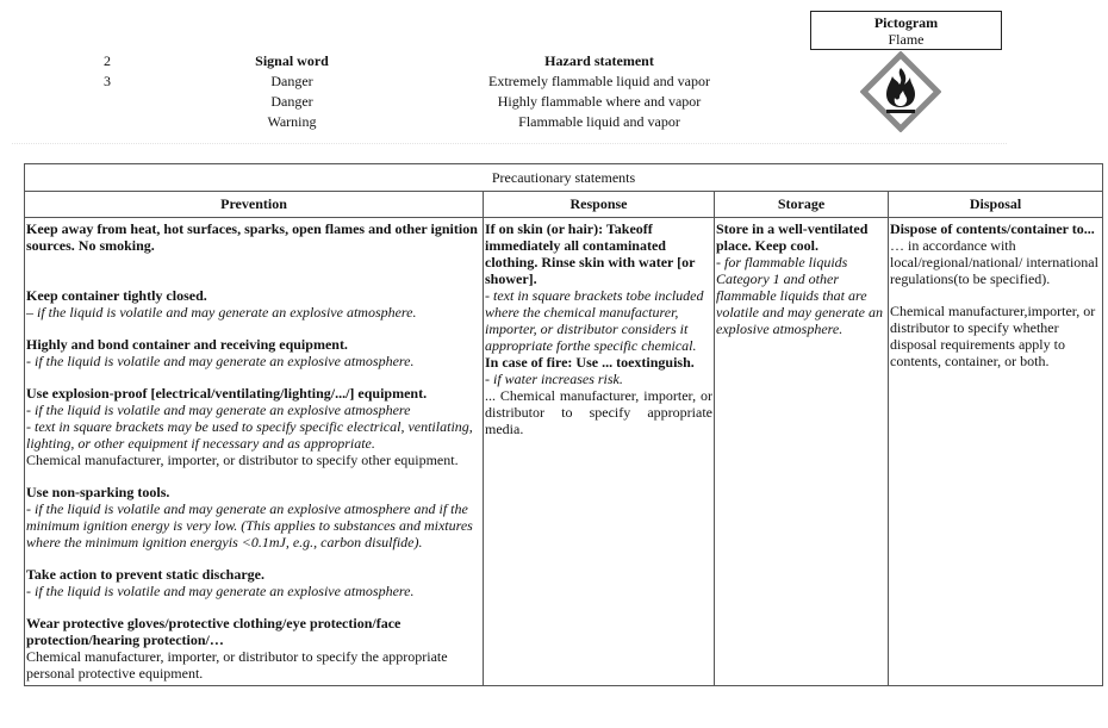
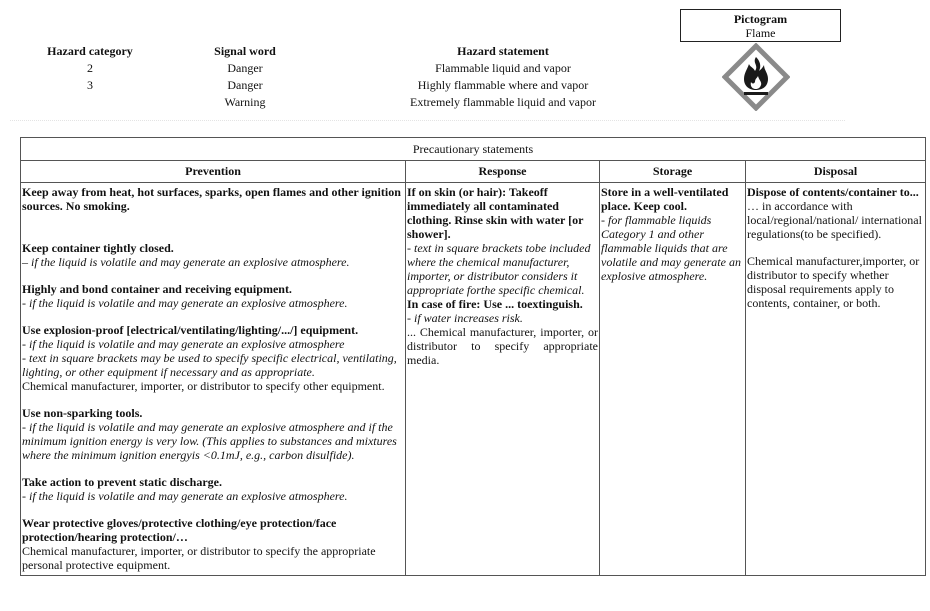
+ Hazard category
  2
  3
  Signal word
  Danger
  Danger
  Warning
  Hazard statement
- Extremely flammable liquid and vapor
+ Flammable liquid and vapor
  Highly flammable where and vapor
- Flammable liquid and vapor
+ Extremely flammable liquid and vapor
  Pictogram
  Flame
  Precautionary statements
  Prevention	Response	Storage	Disposal
  Keep away from heat, hot surfaces, sparks, open flames and other ignition sources. No smoking. Keep container tightly closed. – if the liquid is volatile and may generate an explosive atmosphere. Highly and bond container and receiving equipment. - if the liquid is volatile and may generate an explosive atmosphere. Use explosion-proof [electrical/ventilating/lighting/.../] equipment. - if the liquid is volatile and may generate an explosive atmosphere - text in square brackets may be used to specify specific electrical, ventilating, lighting, or other equipment if necessary and as appropriate. Chemical manufacturer, importer, or distributor to specify other equipment. Use non-sparking tools. - if the liquid is volatile and may generate an explosive atmosphere and if the minimum ignition energy is very low. (This applies to substances and mixtures where the minimum ignition energyis <0.1mJ, e.g., carbon disulfide). Take action to prevent static discharge. - if the liquid is volatile and may generate an explosive atmosphere. Wear protective gloves/protective clothing/eye protection/face protection/hearing protection/… Chemical manufacturer, importer, or distributor to specify the appropriate personal protective equipment.	If on skin (or hair): Takeoff immediately all contaminated clothing. Rinse skin with water [or shower]. - text in square brackets tobe included where the chemical manufacturer, importer, or distributor considers it appropriate forthe specific chemical. In case of fire: Use ... toextinguish. - if water increases risk. ... Chemical manufacturer, importer, or distributor to specify appropriate media.	Store in a well-ventilated place. Keep cool. - for flammable liquids Category 1 and other flammable liquids that are volatile and may generate an explosive atmosphere.	Dispose of contents/container to... … in accordance with local/regional/national/ international regulations(to be specified). Chemical manufacturer,importer, or distributor to specify whether disposal requirements apply to contents, container, or both.
